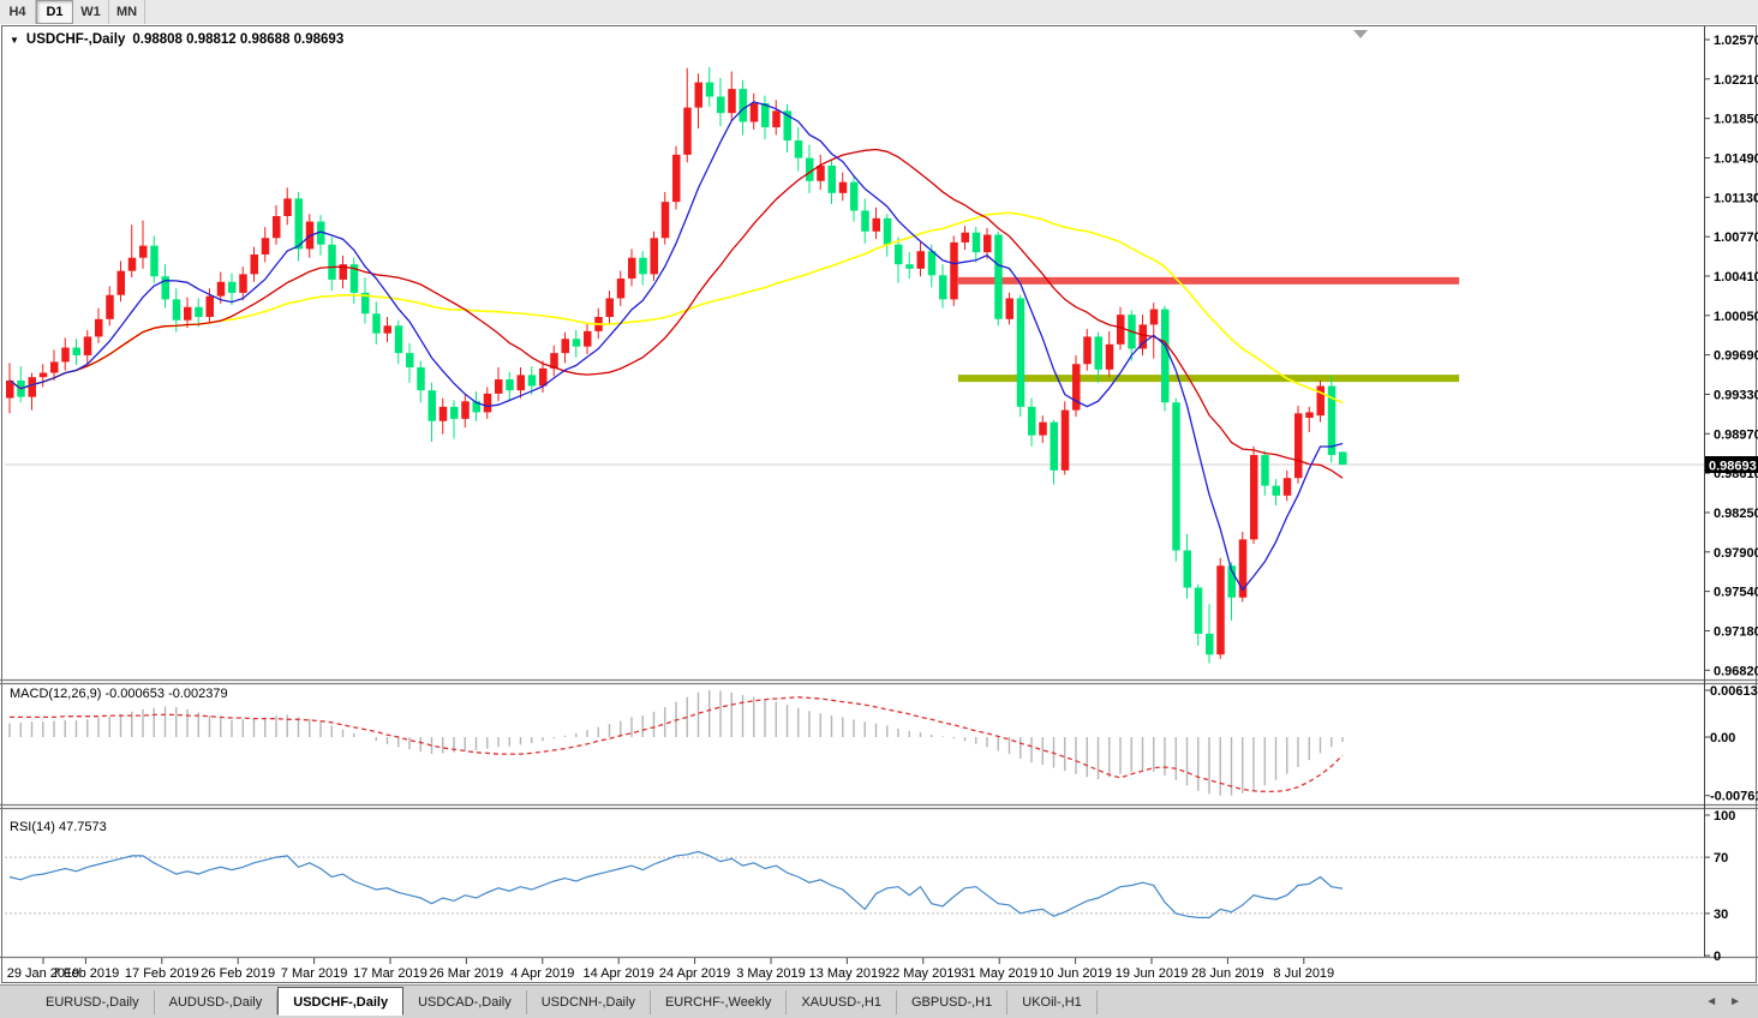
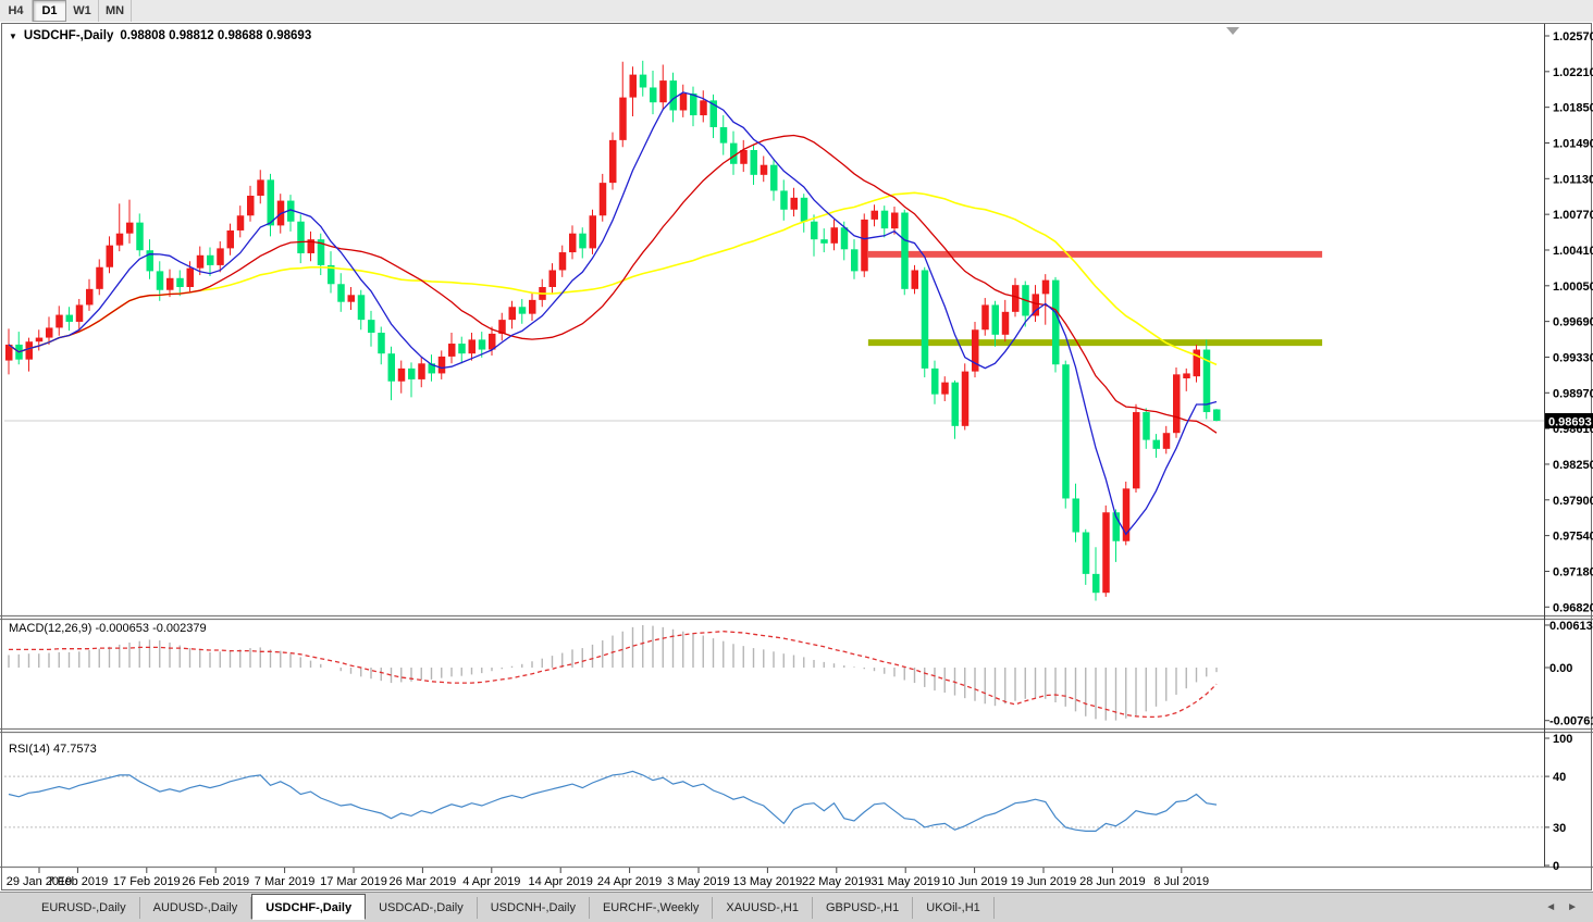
  H4
  D1
  W1
  MN
  1.0257
  1.0221
  1.0185
  1.0149
  1.01130
  1.0077
  1.0041
  1.0005
  0.9969
  0.9933
  0.9897
  0.9861
  0.9825
  0.9790
  0.9754
  0.9718
  0.9682
  0.98693
  0.00613
  0.00
  -0.0076
  100
- 70
+ 40
  30
  0
  29 Jan 2019
  7 Feb 2019
  17 Feb 2019
  26 Feb 2019
  7 Mar 2019
  17 Mar 2019
  26 Mar 2019
  4 Apr 2019
  14 Apr 2019
  24 Apr 2019
  3 May 2019
  13 May 2019
  22 May 2019
  31 May 2019
  10 Jun 2019
  19 Jun 2019
  28 Jun 2019
  8 Jul 2019
  ▼
  USDCHF-,Daily
  0.98808 0.98812 0.98688 0.98693
  MACD(12,26,9) -0.000653 -0.002379
  RSI(14) 47.7573
  EURUSD-,Daily
  AUDUSD-,Daily
  USDCHF-,Daily
  USDCAD-,Daily
  USDCNH-,Daily
  EURCHF-,Weekly
  XAUUSD-,H1
  GBPUSD-,H1
  UKOil-,H1
  ◄
  ►
